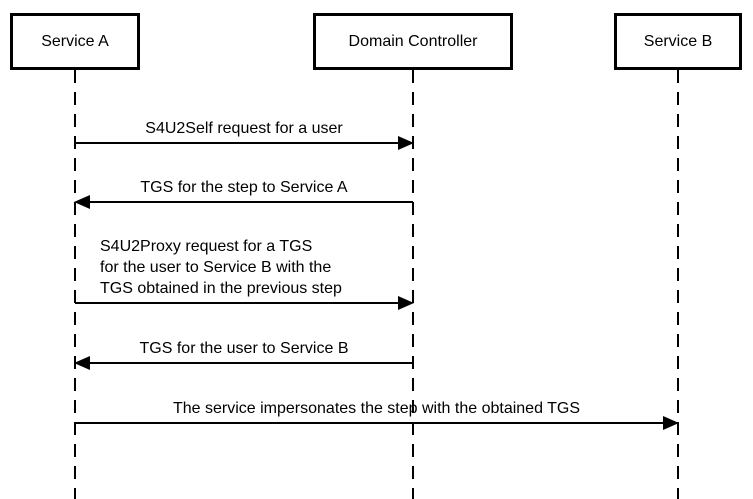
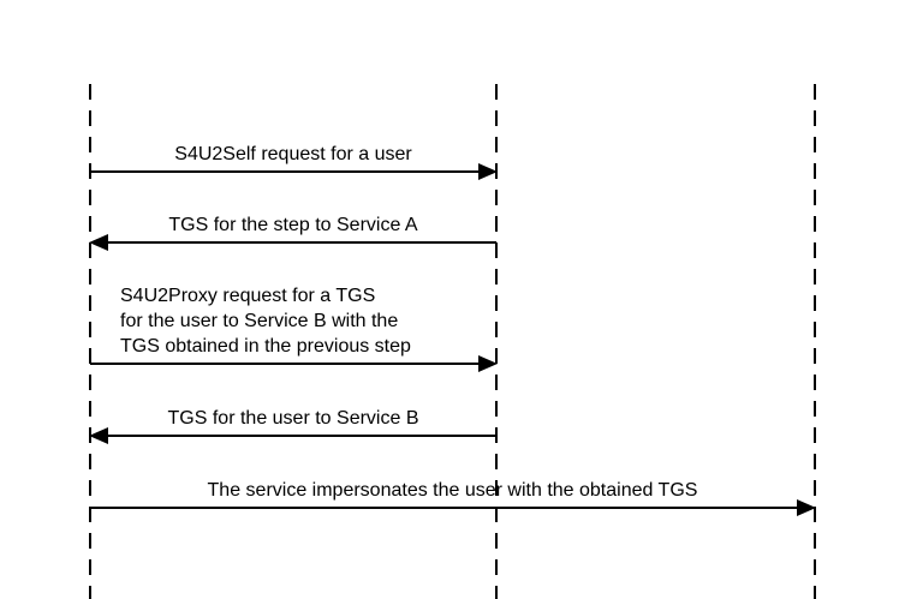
- Service A
- Domain Controller
- Service B
  S4U2Self request for a user
  TGS for the step to Service A
  S4U2Proxy request for a TGS
  for the user to Service B with the
  TGS obtained in the previous step
  TGS for the user to Service B
- The service impersonates the step with the obtained TGS
+ The service impersonates the user with the obtained TGS
